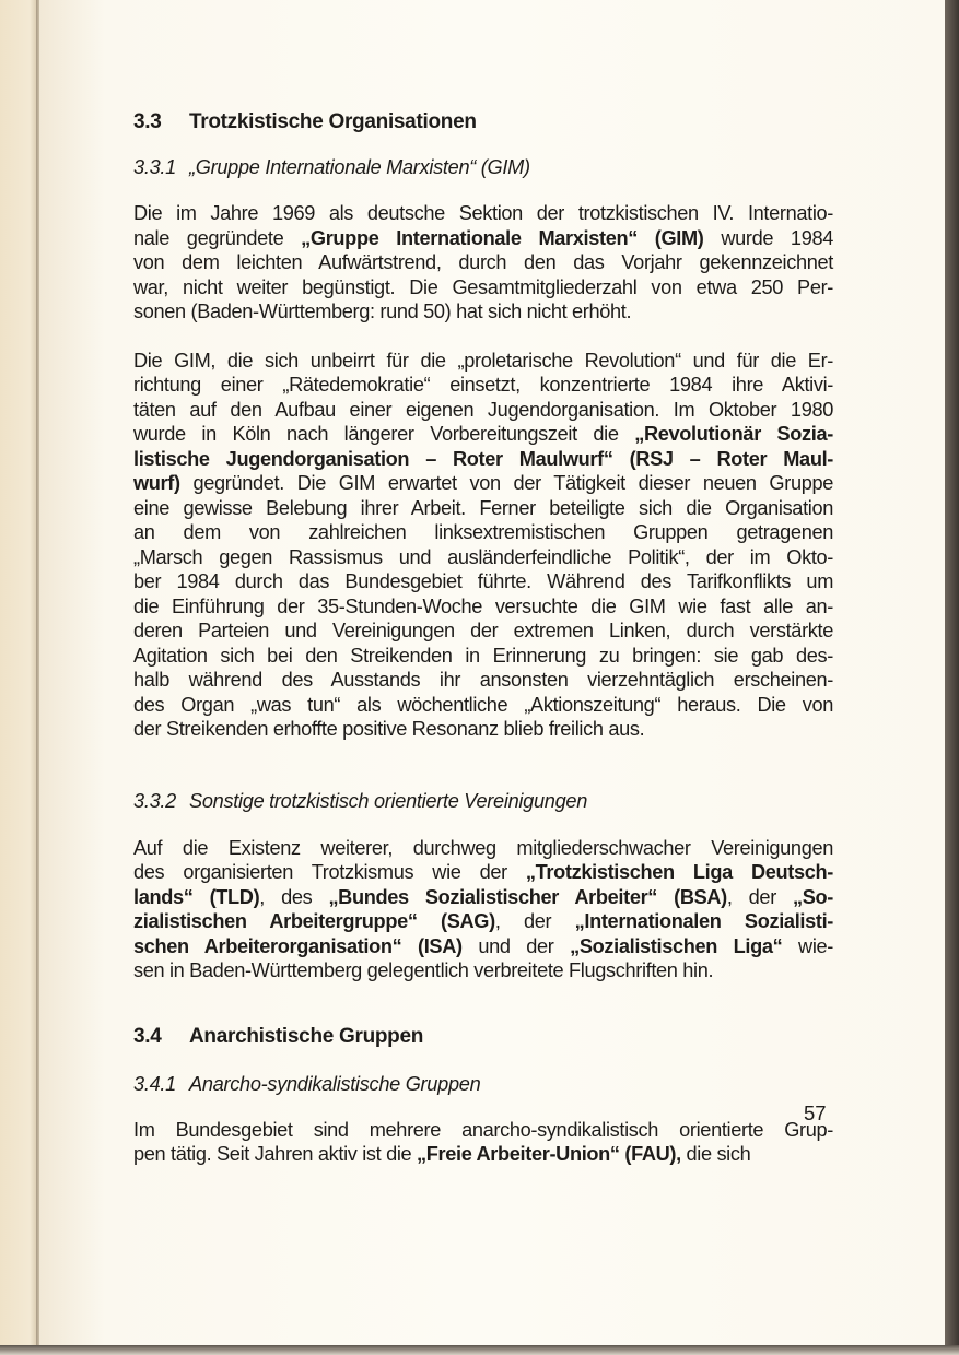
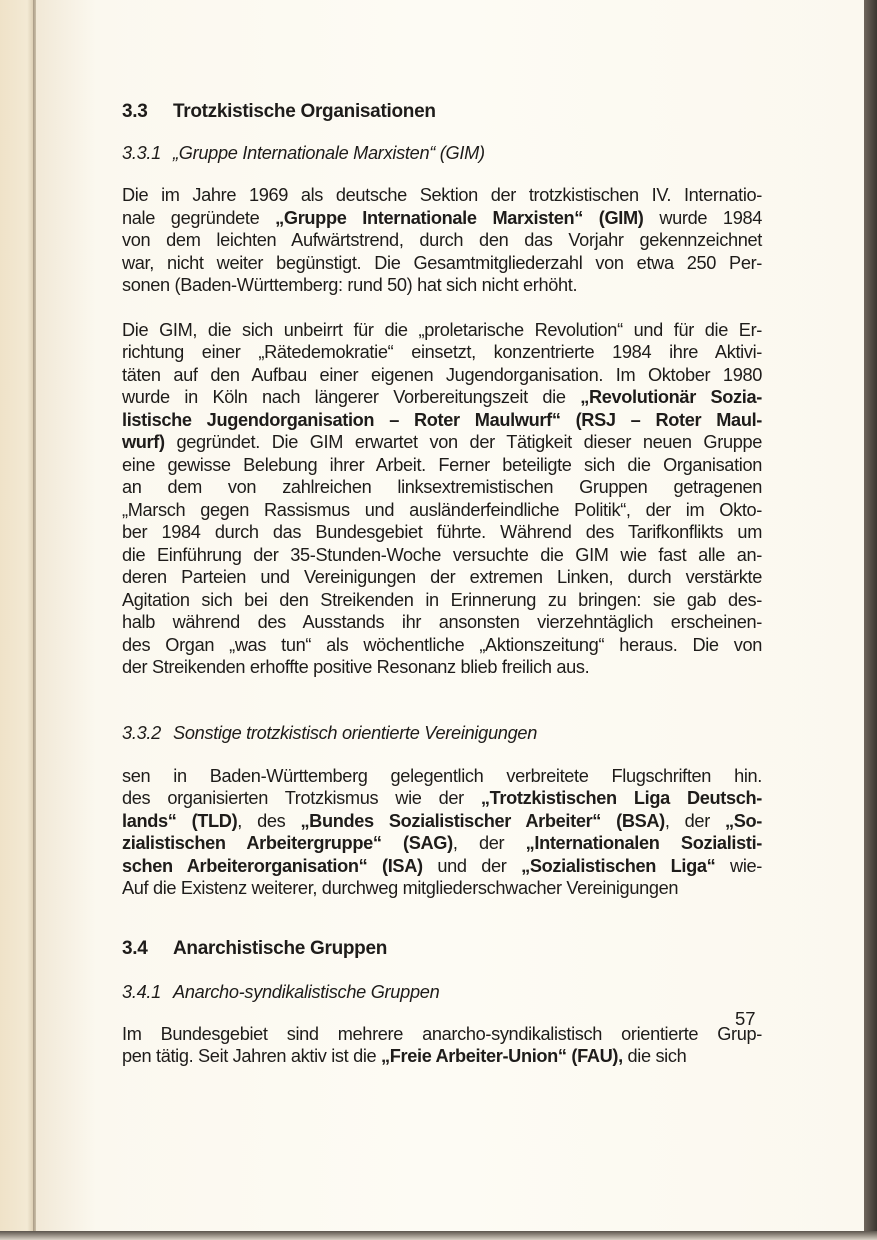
  3.3 Trotzkistische Organisationen
  3.3.1 „Gruppe Internationale Marxisten“ (GIM)
  Die im Jahre 1969 als deutsche Sektion der trotzkistischen IV. Internatio-
  nale gegründete „Gruppe Internationale Marxisten“ (GIM) wurde 1984
  von dem leichten Aufwärtstrend, durch den das Vorjahr gekennzeichnet
  war, nicht weiter begünstigt. Die Gesamtmitgliederzahl von etwa 250 Per-
  sonen (Baden-Württemberg: rund 50) hat sich nicht erhöht.
  Die GIM, die sich unbeirrt für die „proletarische Revolution“ und für die Er-
  richtung einer „Rätedemokratie“ einsetzt, konzentrierte 1984 ihre Aktivi-
  täten auf den Aufbau einer eigenen Jugendorganisation. Im Oktober 1980
  wurde in Köln nach längerer Vorbereitungszeit die „Revolutionär Sozia-
  listische Jugendorganisation – Roter Maulwurf“ (RSJ – Roter Maul-
  wurf) gegründet. Die GIM erwartet von der Tätigkeit dieser neuen Gruppe
  eine gewisse Belebung ihrer Arbeit. Ferner beteiligte sich die Organisation
  an dem von zahlreichen linksextremistischen Gruppen getragenen
  „Marsch gegen Rassismus und ausländerfeindliche Politik“, der im Okto-
  ber 1984 durch das Bundesgebiet führte. Während des Tarifkonflikts um
  die Einführung der 35-Stunden-Woche versuchte die GIM wie fast alle an-
  deren Parteien und Vereinigungen der extremen Linken, durch verstärkte
  Agitation sich bei den Streikenden in Erinnerung zu bringen: sie gab des-
  halb während des Ausstands ihr ansonsten vierzehntäglich erscheinen-
  des Organ „was tun“ als wöchentliche „Aktionszeitung“ heraus. Die von
  der Streikenden erhoffte positive Resonanz blieb freilich aus.
  3.3.2 Sonstige trotzkistisch orientierte Vereinigungen
- Auf die Existenz weiterer, durchweg mitgliederschwacher Vereinigungen
+ sen in Baden-Württemberg gelegentlich verbreitete Flugschriften hin.
  des organisierten Trotzkismus wie der „Trotzkistischen Liga Deutsch-
  lands“ (TLD), des „Bundes Sozialistischer Arbeiter“ (BSA), der „So-
  zialistischen Arbeitergruppe“ (SAG), der „Internationalen Sozialisti-
  schen Arbeiterorganisation“ (ISA) und der „Sozialistischen Liga“ wie-
- sen in Baden-Württemberg gelegentlich verbreitete Flugschriften hin.
+ Auf die Existenz weiterer, durchweg mitgliederschwacher Vereinigungen
  3.4 Anarchistische Gruppen
  3.4.1 Anarcho-syndikalistische Gruppen
  Im Bundesgebiet sind mehrere anarcho-syndikalistisch orientierte Grup-
  pen tätig. Seit Jahren aktiv ist die „Freie Arbeiter-Union“ (FAU), die sich
  57
